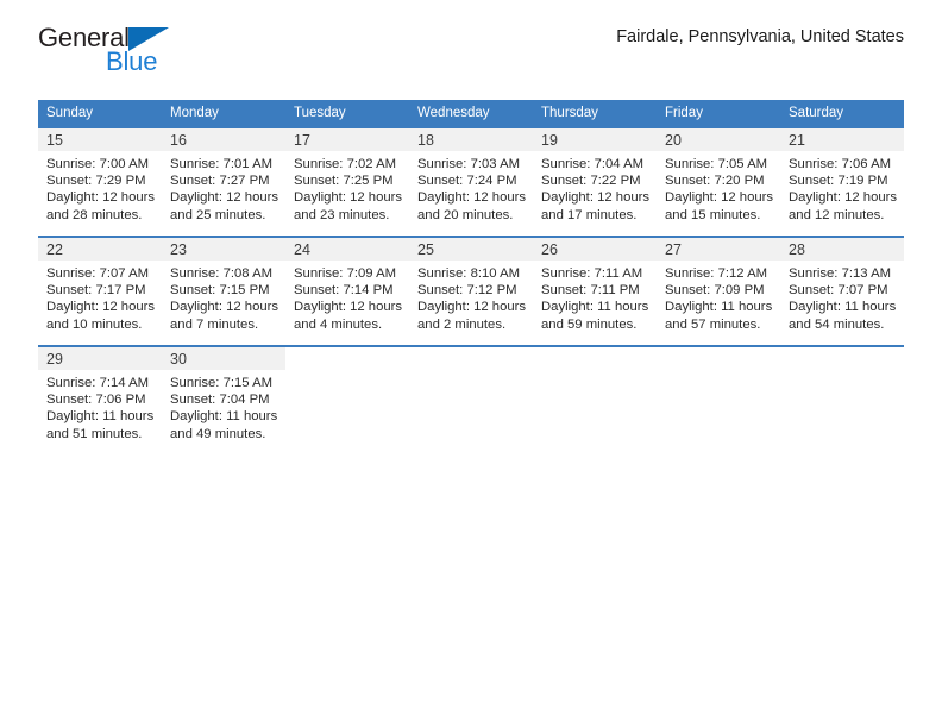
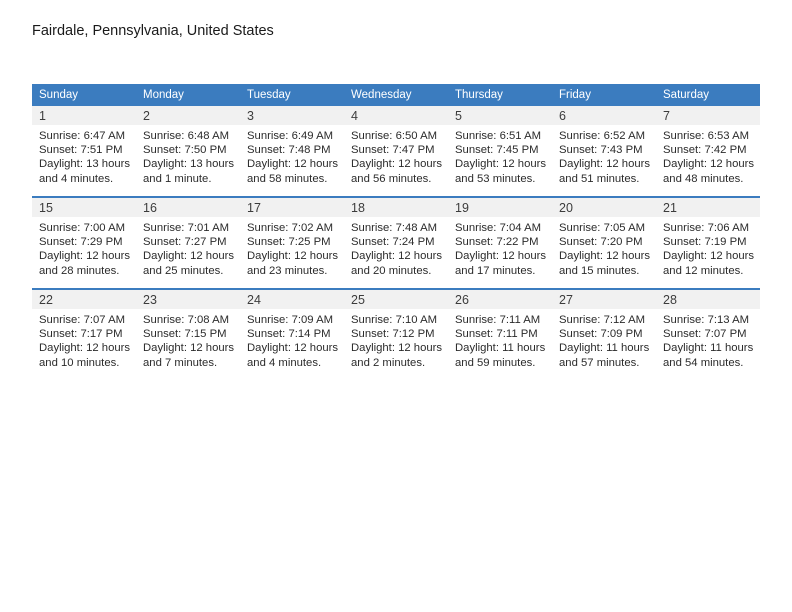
- General
- Blue
  Fairdale, Pennsylvania, United States
  Sunday	Monday	Tuesday	Wednesday	Thursday	Friday	Saturday
+ 1Sunrise: 6:47 AMSunset: 7:51 PMDaylight: 13 hoursand 4 minutes.	2Sunrise: 6:48 AMSunset: 7:50 PMDaylight: 13 hoursand 1 minute.	3Sunrise: 6:49 AMSunset: 7:48 PMDaylight: 12 hoursand 58 minutes.	4Sunrise: 6:50 AMSunset: 7:47 PMDaylight: 12 hoursand 56 minutes.	5Sunrise: 6:51 AMSunset: 7:45 PMDaylight: 12 hoursand 53 minutes.	6Sunrise: 6:52 AMSunset: 7:43 PMDaylight: 12 hoursand 51 minutes.	7Sunrise: 6:53 AMSunset: 7:42 PMDaylight: 12 hoursand 48 minutes.
- 15Sunrise: 7:00 AMSunset: 7:29 PMDaylight: 12 hoursand 28 minutes.	16Sunrise: 7:01 AMSunset: 7:27 PMDaylight: 12 hoursand 25 minutes.	17Sunrise: 7:02 AMSunset: 7:25 PMDaylight: 12 hoursand 23 minutes.	18Sunrise: 7:03 AMSunset: 7:24 PMDaylight: 12 hoursand 20 minutes.	19Sunrise: 7:04 AMSunset: 7:22 PMDaylight: 12 hoursand 17 minutes.	20Sunrise: 7:05 AMSunset: 7:20 PMDaylight: 12 hoursand 15 minutes.	21Sunrise: 7:06 AMSunset: 7:19 PMDaylight: 12 hoursand 12 minutes.
+ 15Sunrise: 7:00 AMSunset: 7:29 PMDaylight: 12 hoursand 28 minutes.	16Sunrise: 7:01 AMSunset: 7:27 PMDaylight: 12 hoursand 25 minutes.	17Sunrise: 7:02 AMSunset: 7:25 PMDaylight: 12 hoursand 23 minutes.	18Sunrise: 7:48 AMSunset: 7:24 PMDaylight: 12 hoursand 20 minutes.	19Sunrise: 7:04 AMSunset: 7:22 PMDaylight: 12 hoursand 17 minutes.	20Sunrise: 7:05 AMSunset: 7:20 PMDaylight: 12 hoursand 15 minutes.	21Sunrise: 7:06 AMSunset: 7:19 PMDaylight: 12 hoursand 12 minutes.
- 22Sunrise: 7:07 AMSunset: 7:17 PMDaylight: 12 hoursand 10 minutes.	23Sunrise: 7:08 AMSunset: 7:15 PMDaylight: 12 hoursand 7 minutes.	24Sunrise: 7:09 AMSunset: 7:14 PMDaylight: 12 hoursand 4 minutes.	25Sunrise: 8:10 AMSunset: 7:12 PMDaylight: 12 hoursand 2 minutes.	26Sunrise: 7:11 AMSunset: 7:11 PMDaylight: 11 hoursand 59 minutes.	27Sunrise: 7:12 AMSunset: 7:09 PMDaylight: 11 hoursand 57 minutes.	28Sunrise: 7:13 AMSunset: 7:07 PMDaylight: 11 hoursand 54 minutes.
+ 22Sunrise: 7:07 AMSunset: 7:17 PMDaylight: 12 hoursand 10 minutes.	23Sunrise: 7:08 AMSunset: 7:15 PMDaylight: 12 hoursand 7 minutes.	24Sunrise: 7:09 AMSunset: 7:14 PMDaylight: 12 hoursand 4 minutes.	25Sunrise: 7:10 AMSunset: 7:12 PMDaylight: 12 hoursand 2 minutes.	26Sunrise: 7:11 AMSunset: 7:11 PMDaylight: 11 hoursand 59 minutes.	27Sunrise: 7:12 AMSunset: 7:09 PMDaylight: 11 hoursand 57 minutes.	28Sunrise: 7:13 AMSunset: 7:07 PMDaylight: 11 hoursand 54 minutes.
- 29Sunrise: 7:14 AMSunset: 7:06 PMDaylight: 11 hoursand 51 minutes.	30Sunrise: 7:15 AMSunset: 7:04 PMDaylight: 11 hoursand 49 minutes.
